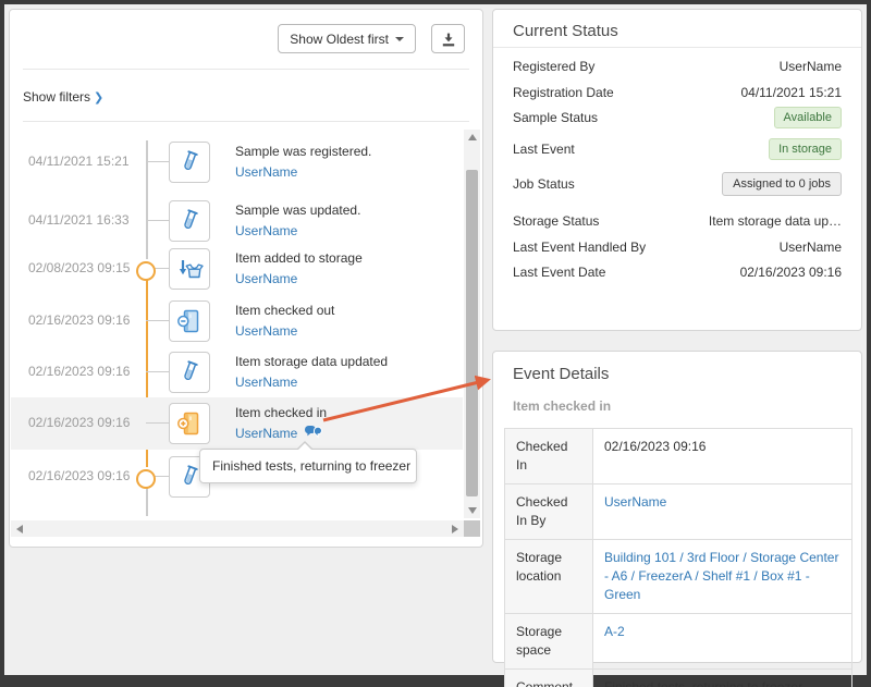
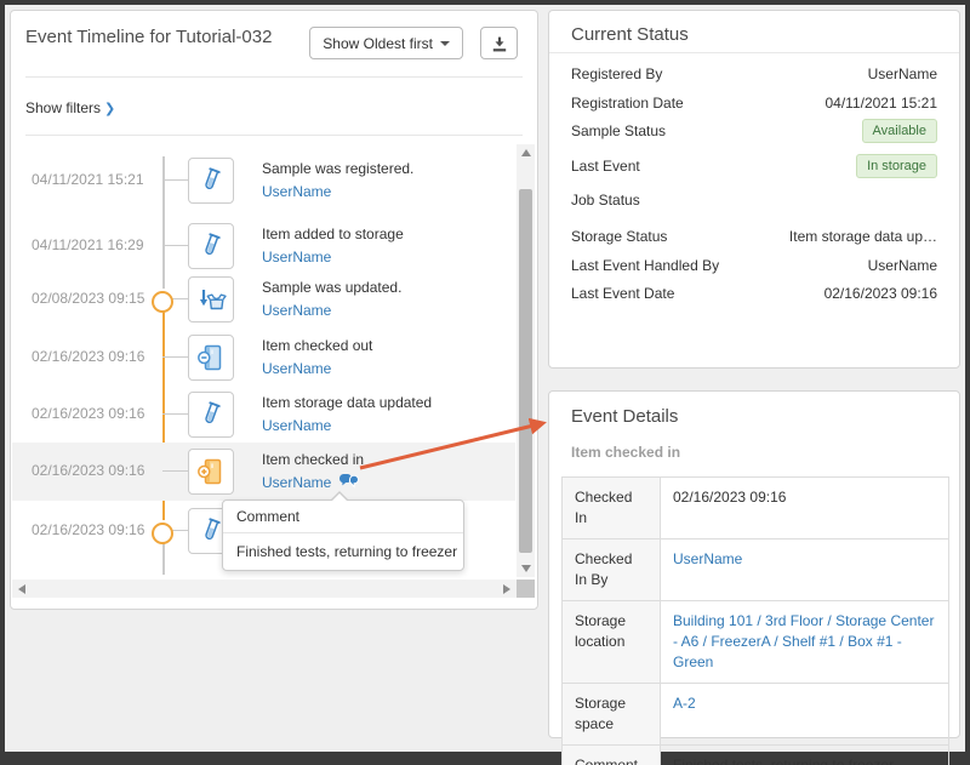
+ Event Timeline for Tutorial-032
  Show Oldest first
  Show filters ❯
  04/11/2021 15:21
  Sample was registered.
  UserName
- 04/11/2021 16:33
+ 04/11/2021 16:29
- Sample was updated.
+ Item added to storage
  UserName
  02/08/2023 09:15
- Item added to storage
+ Sample was updated.
  UserName
  02/16/2023 09:16
  Item checked out
  UserName
  02/16/2023 09:16
  Item storage data updated
  UserName
  02/16/2023 09:16
  Item checked in
  UserName
  02/16/2023 09:16
+ Comment
  Finished tests, returning to freezer
  Current Status
  Registered By
  UserName
  Registration Date
  04/11/2021 15:21
  Sample Status
  Available
  Last Event
  In storage
  Job Status
- Assigned to 0 jobs
  Storage Status
  Item storage data up…
  Last Event Handled By
  UserName
  Last Event Date
  02/16/2023 09:16
  Event Details
  Item checked in
  Checked In	02/16/2023 09:16
  Checked In By	UserName
  Storage location	Building 101 / 3rd Floor / Storage Center - A6 / FreezerA / Shelf #1 / Box #1 - Green
  Storage space	A-2
